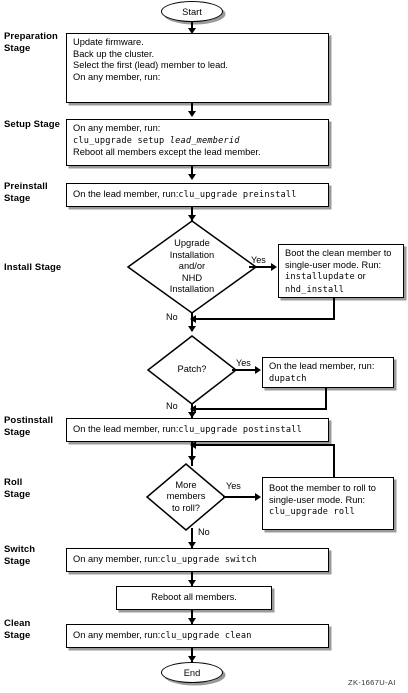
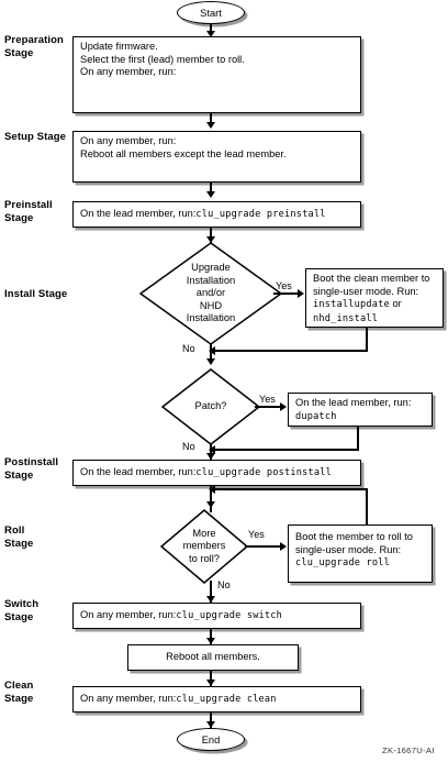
  Start
  Preparation
  Stage
  Update firmware.
- Back up the cluster.
- Select the first (lead) member to lead.
+ Select the first (lead) member to roll.
  On any member, run:
  Setup Stage
  On any member, run:
- clu_upgrade setup lead_memberid
  Reboot all members except the lead member.
  Preinstall
  Stage
  On the lead member, run:clu_upgrade preinstall
  Install Stage
  Upgrade
  Installation
  and/or
  NHD
  Installation
  Yes
  Boot the clean member to
  single-user mode. Run:
  installupdate or
  nhd_install
  No
  Patch?
  Yes
  On the lead member, run:
  dupatch
  No
  Postinstall
  Stage
  On the lead member, run:clu_upgrade postinstall
  Roll
  Stage
  More
  members
  to roll?
  Yes
  Boot the member to roll to
  single-user mode. Run:
  clu_upgrade roll
  No
  Switch
  Stage
  On any member, run:clu_upgrade switch
  Reboot all members.
  Clean
  Stage
  On any member, run:clu_upgrade clean
  End
  ZK-1667U-AI
